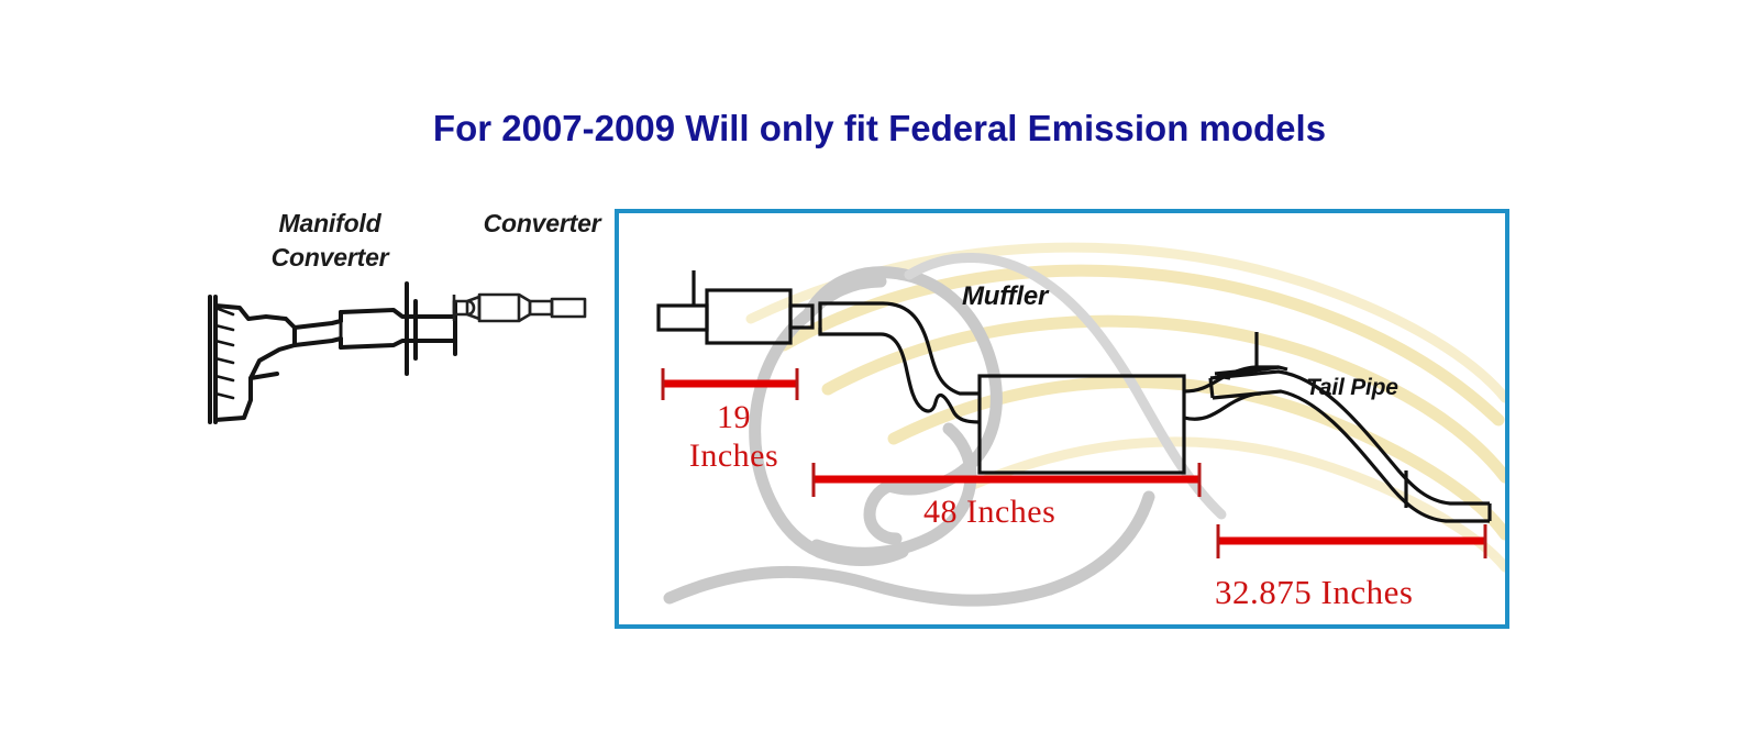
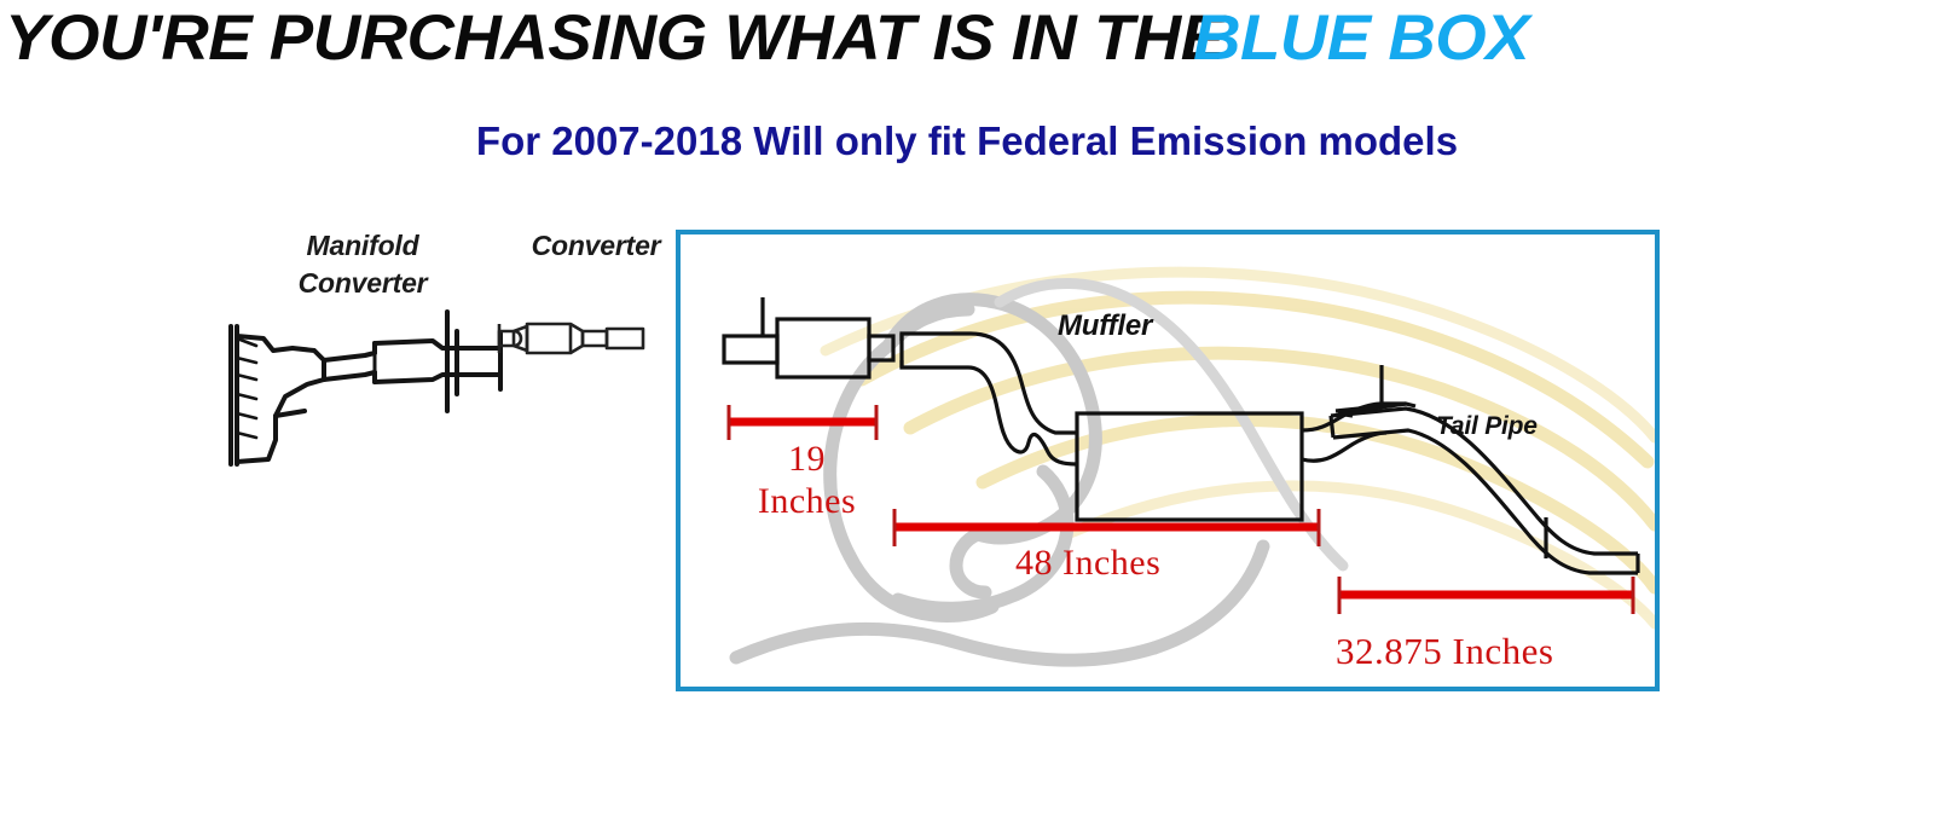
+ YOU'RE PURCHASING WHAT IS IN THE
+ BLUE BOX
- For 2007-2009 Will only fit Federal Emission models
+ For 2007-2018 Will only fit Federal Emission models
  Manifold
  Converter
  Converter
  Muffler
  Tail Pipe
  19
  Inches
  48 Inches
  32.875 Inches
